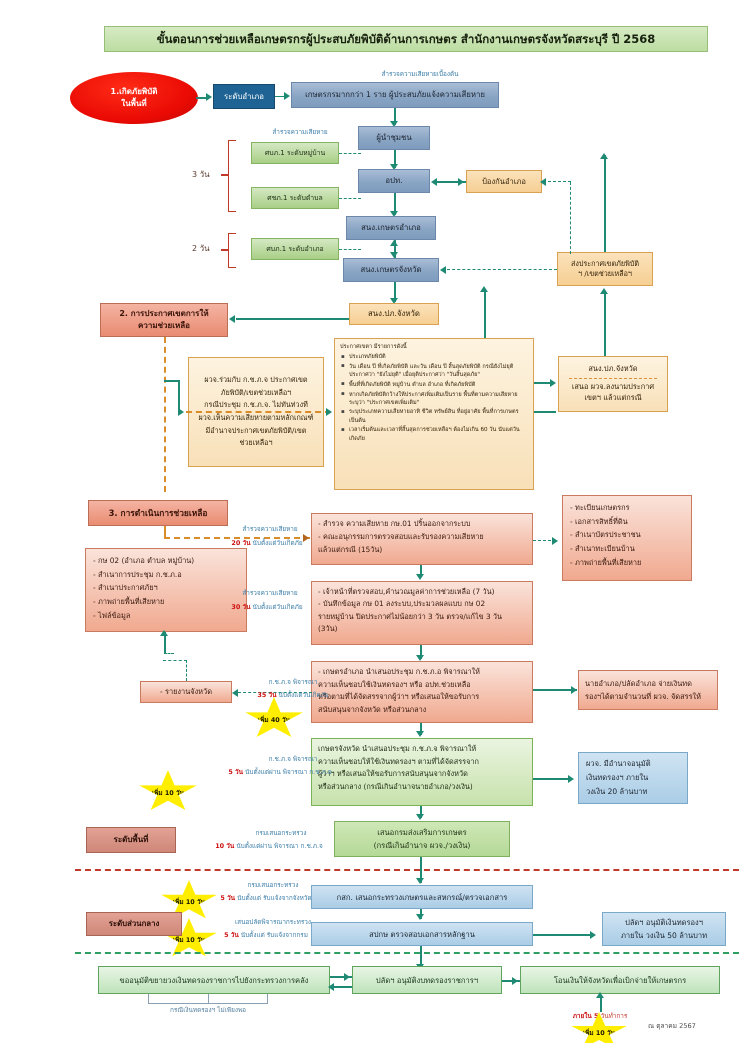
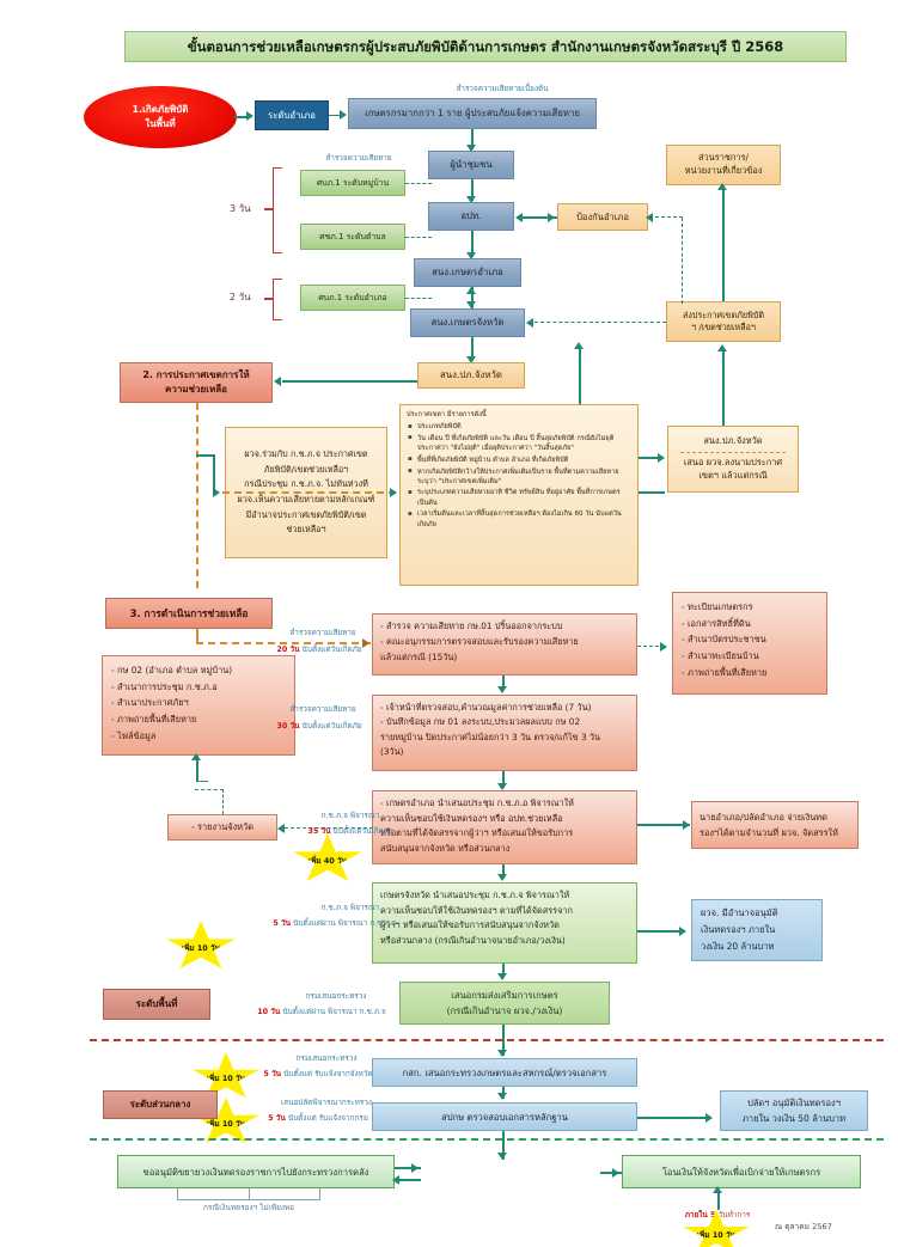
  ขั้นตอนการช่วยเหลือเกษตรกรผู้ประสบภัยพิบัติด้านการเกษตร สำนักงานเกษตรจังหวัดสระบุรี ปี 2568
  1.เกิดภัยพิบัติ
  ในพื้นที่
  ระดับอำเภอ
  สำรวจความเสียหายเบื้องต้น
  เกษตรกรมากกว่า 1 ราย ผู้ประสบภัยแจ้งความเสียหาย
  ผู้นำชุมชน
  อปท.
  สนง.เกษตรอำเภอ
  สนง.เกษตรจังหวัด
  สนง.ปภ.จังหวัด
  สำรวจความเสียหาย
  ศบภ.1 ระดับหมู่บ้าน
  ศชภ.1 ระดับตำบล
  ศบภ.1 ระดับอำเภอ
  3 วัน
  2 วัน
+ ส่วนราชการ/
+ หน่วยงานที่เกี่ยวข้อง
  ส่งประกาศเขตภัยพิบัติ
  ฯ /เขตช่วยเหลือฯ
  ป้องกันอำเภอ
  สนง.ปภ.จังหวัด
  เสนอ ผวจ.ลงนามประกาศ
  เขตฯ แล้วแต่กรณี
  2. การประกาศเขตการให้
  ความช่วยเหลือ
  ผวจ.ร่วมกับ ก.ช.ภ.จ ประกาศเขต
  ภัยพิบัติ/เขตช่วยเหลือฯ
  กรณีประชุม ก.ช.ภ.จ. ไม่ทันท่วงที
  ผวจ.เห็นความเสียหายตามหลักเกณฑ์
  มีอำนาจประกาศเขตภัยพิบัติ/เขต
  ช่วยเหลือฯ
  3. การดำเนินการช่วยเหลือ
  สำรวจความเสียหาย
  20 วัน นับตั้งแต่วันเกิดภัย
  - กษ 02 (อำเภอ ตำบล หมู่บ้าน)
  - สำเนาการประชุม ก.ช.ภ.อ
  - สำเนาประกาศภัยฯ
  - ภาพถ่ายพื้นที่เสียหาย
  - ไฟล์ข้อมูล
  - สำรวจ ความเสียหาย กษ.01 ปริ้นออกจากระบบ
  - คณะอนุกรรมการตรวจสอบและรับรองความเสียหาย
  แล้วแต่กรณี (15วัน)
  - ทะเบียนเกษตรกร
  - เอกสารสิทธิ์ที่ดิน
  - สำเนาบัตรประชาชน
  - สำเนาทะเบียนบ้าน
  - ภาพถ่ายพื้นที่เสียหาย
  - เจ้าหน้าที่ตรวจสอบ,คำนวณมูลค่าการช่วยเหลือ (7 วัน)
  - บันทึกข้อมูล กษ 01 ลงระบบ,ประมวลผลแบบ กษ 02
  รายหมู่บ้าน ปิดประกาศไม่น้อยกว่า 3 วัน ตรวจ/แก้ไข 3 วัน
  (3วัน)
  สำรวจความเสียหาย
  30 วัน นับตั้งแต่วันเกิดภัย
  - เกษตรอำเภอ นำเสนอประชุม ก.ช.ภ.อ พิจารณาให้
  ความเห็นชอบใช้เงินทดรองฯ หรือ อปท.ช่วยเหลือ
  หรือตามที่ได้จัดสรรจากผู้ว่าฯ หรือเสนอให้ขอรับการ
  สนับสนุนจากจังหวัด หรือส่วนกลาง
  - รายงานจังหวัด
  ก.ช.ภ.จ พิจารณา
  35 วัน นับตั้งแต่วันเกิดภัย
  พิ่ม 40 วัน
  นายอำเภอ/ปลัดอำเภอ จ่ายเงินทด
  รองฯได้ตามจำนวนที่ ผวจ. จัดสรรให้
  เกษตรจังหวัด นำเสนอประชุม ก.ช.ภ.จ พิจารณาให้
  ความเห็นชอบให้ใช้เงินทดรองฯ ตามที่ได้จัดสรรจาก
  ผู้ว่าฯ หรือเสนอให้ขอรับการสนับสนุนจากจังหวัด
  หรือส่วนกลาง (กรณีเกินอำนาจนายอำเภอ/วงเงิน)
  ก.ช.ภ.จ พิจารณา
  5 วัน นับตั้งแต่ผ่าน พิจารณา ก.ช.ภ.อ
  พิ่ม 10 วัน
  ผวจ. มีอำนาจอนุมัติ
  เงินทดรองฯ ภายใน
  วงเงิน 20 ล้านบาท
  เสนอกรมส่งเสริมการเกษตร
  (กรณีเกินอำนาจ ผวจ./วงเงิน)
  กรมเสนอกระทรวง
  10 วัน นับตั้งแต่ผ่าน พิจารณา ก.ช.ภ.จ
  ระดับพื้นที่
  กสก. เสนอกระทรวงเกษตรและสหกรณ์/ตรวจเอกสาร
  กรมเสนอกระทรวง
  5 วัน นับตั้งแต่ รับแจ้งจากจังหวัด
  พิ่ม 10 วัน
  สปกษ ตรวจสอบเอกสารหลักฐาน
  เสนอปลัดพิจารณากระทรวง
  5 วัน นับตั้งแต่ รับแจ้งจากกรม
  พิ่ม 10 วัน
  ระดับส่วนกลาง
  ปลัดฯ อนุมัติเงินทดรองฯ
  ภายใน วงเงิน 50 ล้านบาท
  ขออนุมัติขยายวงเงินทดรองราชการไปยังกระทรวงการคลัง
- ปลัดฯ อนุมัติงบทดรองราชการฯ
  โอนเงินให้จังหวัดเพื่อเบิกจ่ายให้เกษตรกร
  กรณีเงินทดรองฯ ไม่เพียงพอ
  ภายใน 5 วันทำการ
  พิ่ม 10 วัน
  ณ ตุลาคม 2567
